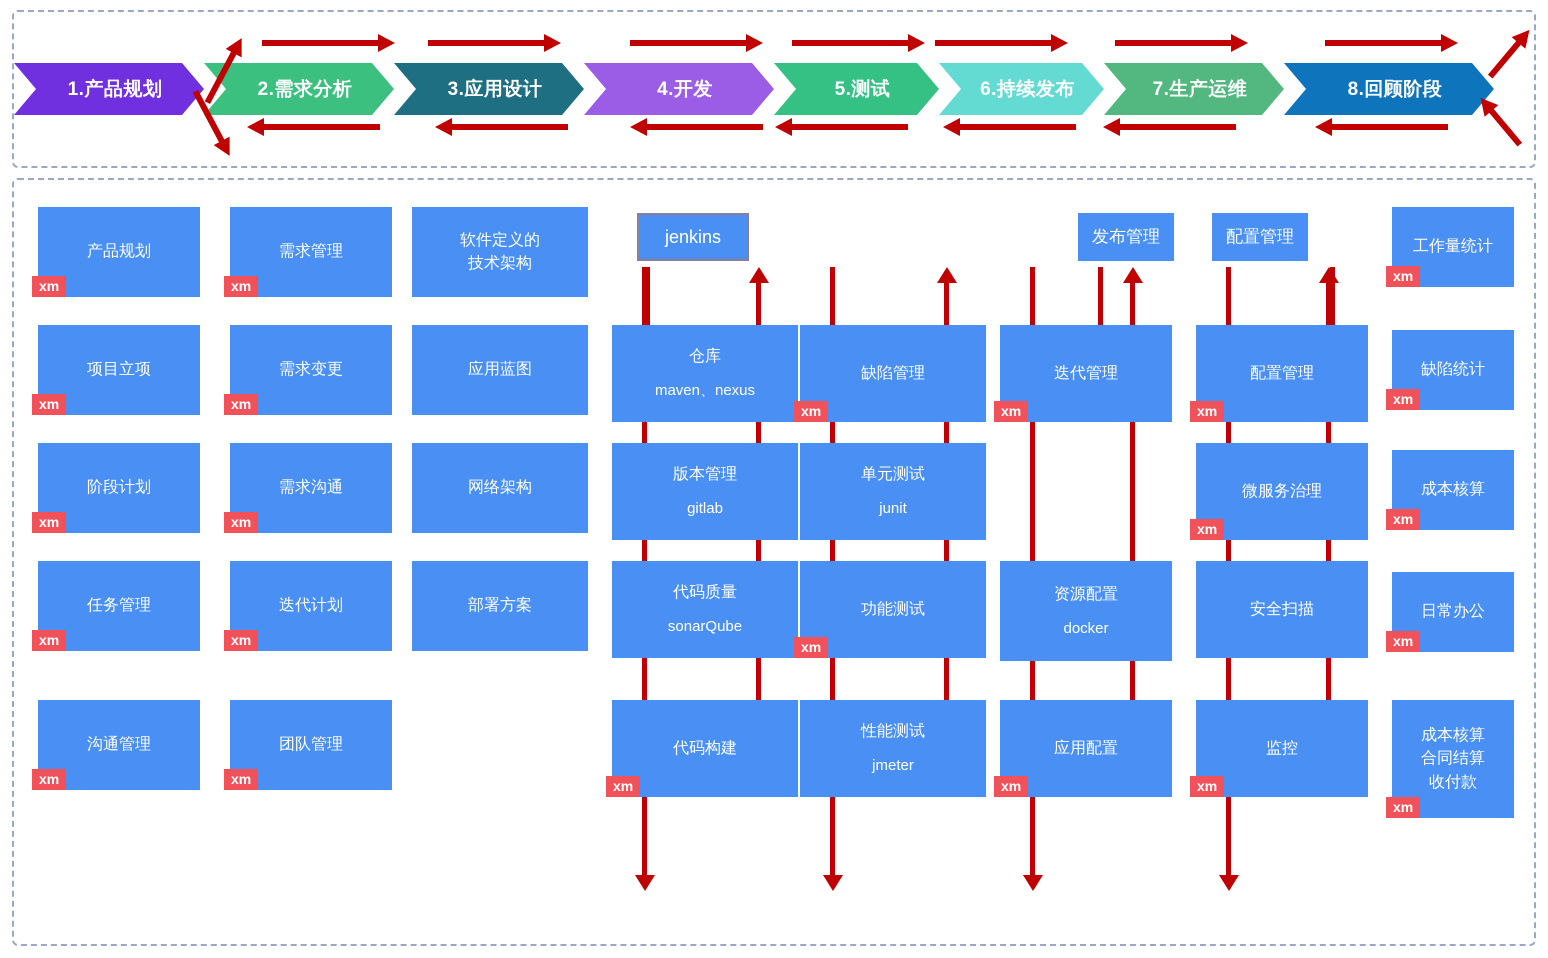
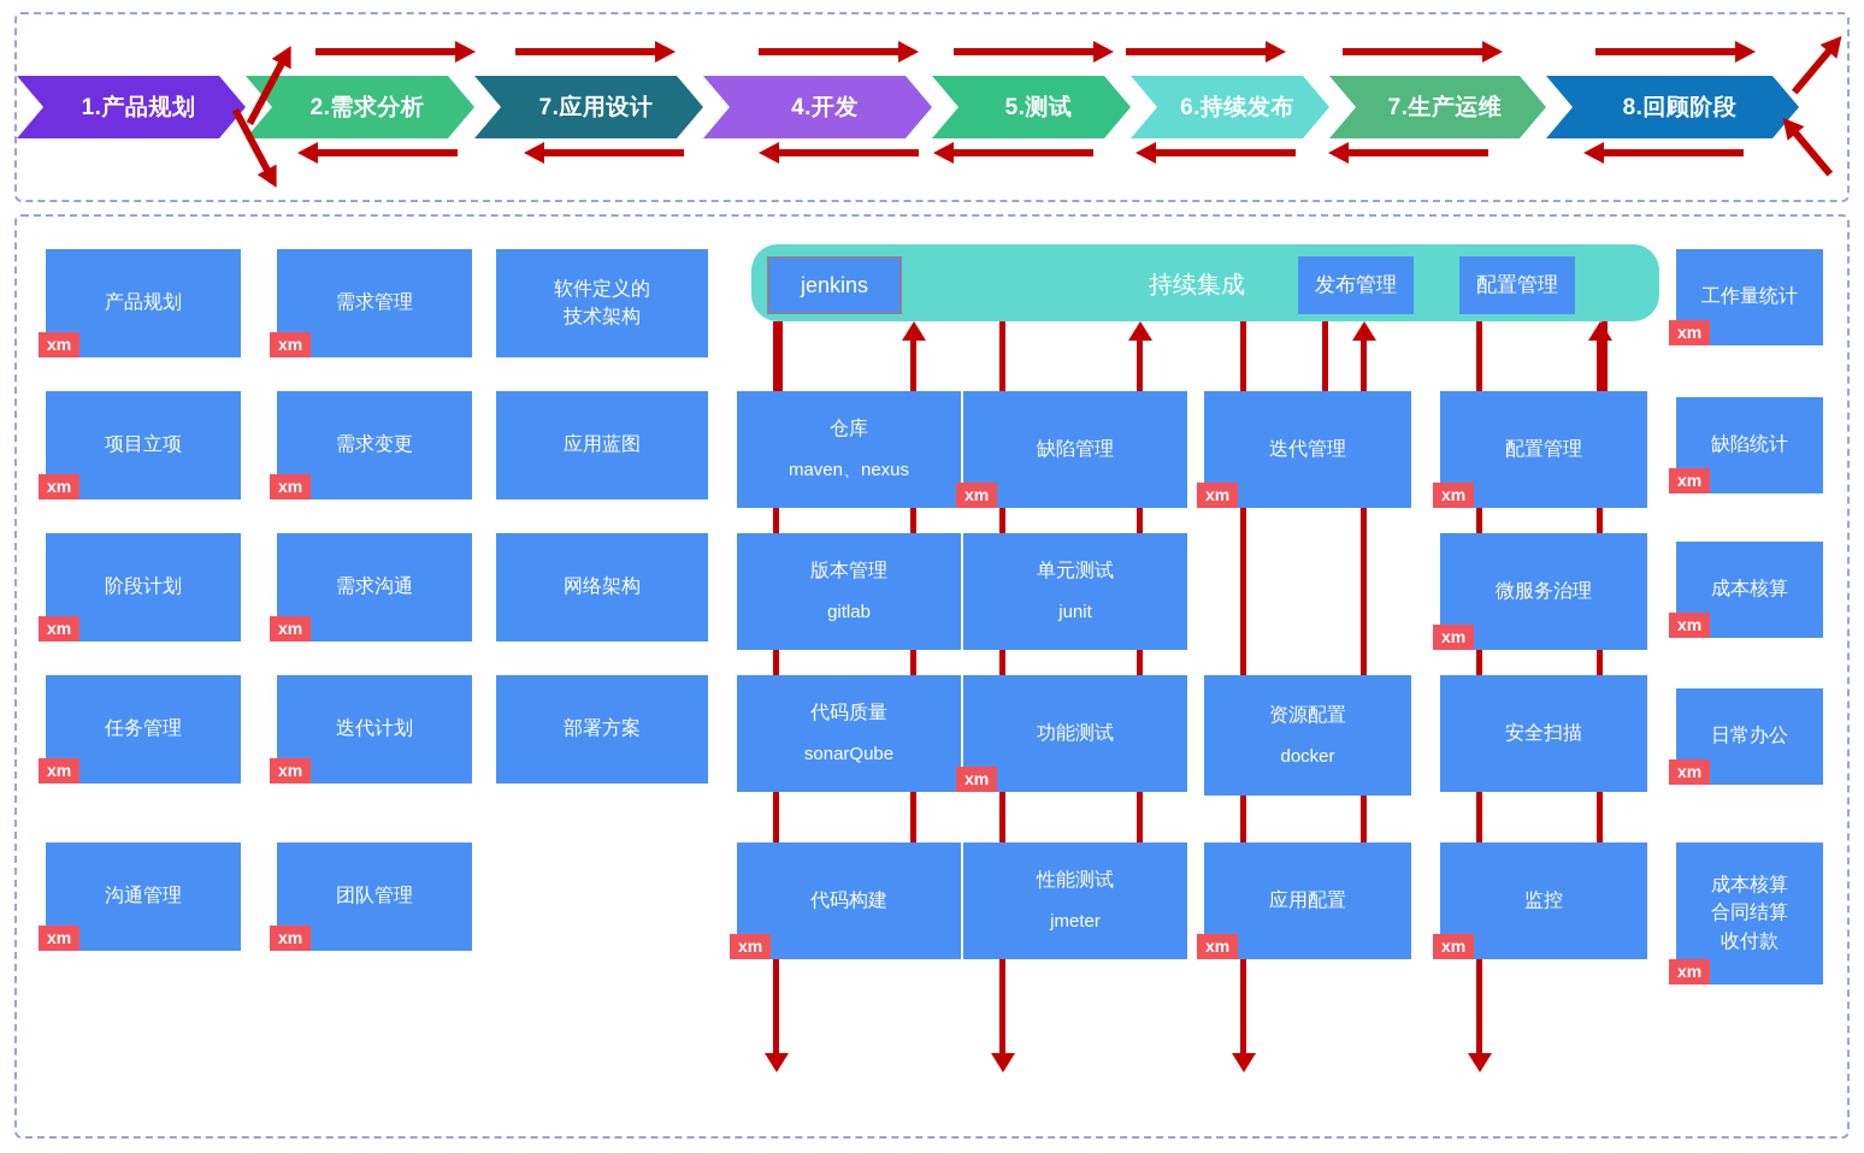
  1.产品规划
  2.需求分析
- 3.应用设计
+ 7.应用设计
  4.开发
  5.测试
  6.持续发布
  7.生产运维
  8.回顾阶段
+ 持续集成
  jenkins
  发布管理
  配置管理
  产品规划
  xm
  项目立项
  xm
  阶段计划
  xm
  任务管理
  xm
  沟通管理
  xm
  需求管理
  xm
  需求变更
  xm
  需求沟通
  xm
  迭代计划
  xm
  团队管理
  xm
  软件定义的
  技术架构
  应用蓝图
  网络架构
  部署方案
  仓库
  maven、nexus
  版本管理
  gitlab
  代码质量
  sonarQube
  代码构建
  xm
  缺陷管理
  xm
  单元测试
  junit
  功能测试
  xm
  性能测试
  jmeter
  迭代管理
  xm
  资源配置
  docker
  应用配置
  xm
  配置管理
  xm
  微服务治理
  xm
  安全扫描
  监控
  xm
  工作量统计
  xm
  缺陷统计
  xm
  成本核算
  xm
  日常办公
  xm
  成本核算
  合同结算
  收付款
  xm
